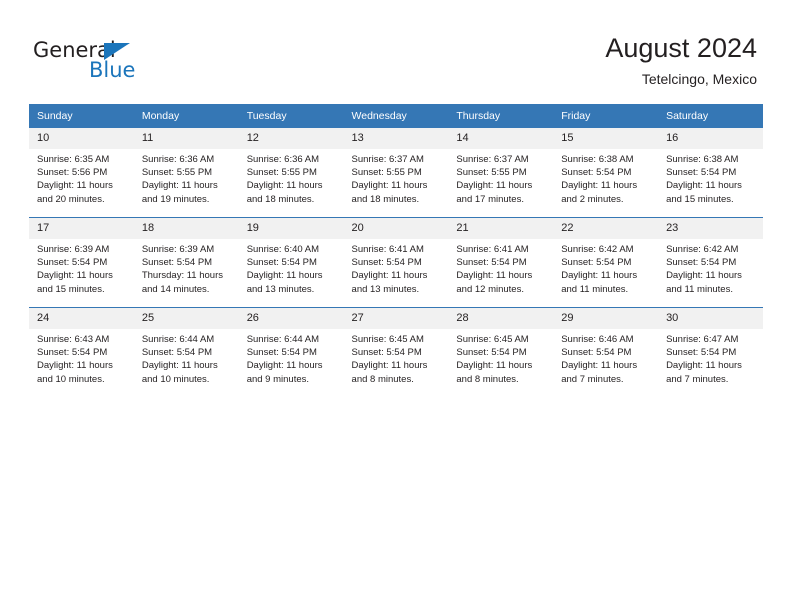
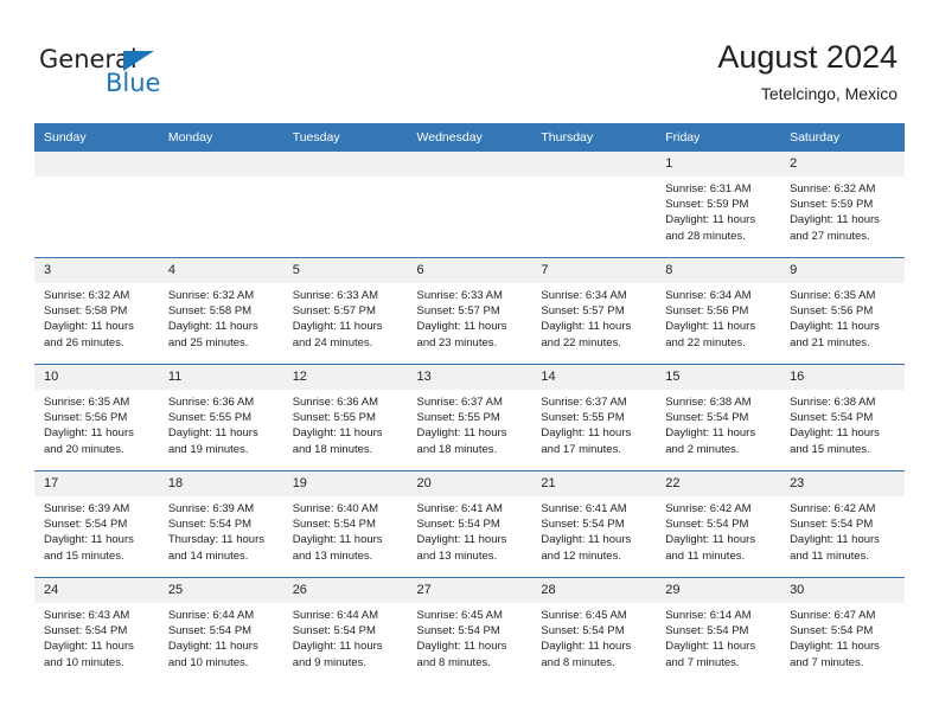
  General
  Blue
  August 2024
  Tetelcingo, Mexico
  Sunday	Monday	Tuesday	Wednesday	Thursday	Friday	Saturday
+ 					1Sunrise: 6:31 AMSunset: 5:59 PMDaylight: 11 hours and 28 minutes.	2Sunrise: 6:32 AMSunset: 5:59 PMDaylight: 11 hours and 27 minutes.
+ 3Sunrise: 6:32 AMSunset: 5:58 PMDaylight: 11 hours and 26 minutes.	4Sunrise: 6:32 AMSunset: 5:58 PMDaylight: 11 hours and 25 minutes.	5Sunrise: 6:33 AMSunset: 5:57 PMDaylight: 11 hours and 24 minutes.	6Sunrise: 6:33 AMSunset: 5:57 PMDaylight: 11 hours and 23 minutes.	7Sunrise: 6:34 AMSunset: 5:57 PMDaylight: 11 hours and 22 minutes.	8Sunrise: 6:34 AMSunset: 5:56 PMDaylight: 11 hours and 22 minutes.	9Sunrise: 6:35 AMSunset: 5:56 PMDaylight: 11 hours and 21 minutes.
  10Sunrise: 6:35 AMSunset: 5:56 PMDaylight: 11 hours and 20 minutes.	11Sunrise: 6:36 AMSunset: 5:55 PMDaylight: 11 hours and 19 minutes.	12Sunrise: 6:36 AMSunset: 5:55 PMDaylight: 11 hours and 18 minutes.	13Sunrise: 6:37 AMSunset: 5:55 PMDaylight: 11 hours and 18 minutes.	14Sunrise: 6:37 AMSunset: 5:55 PMDaylight: 11 hours and 17 minutes.	15Sunrise: 6:38 AMSunset: 5:54 PMDaylight: 11 hours and 2 minutes.	16Sunrise: 6:38 AMSunset: 5:54 PMDaylight: 11 hours and 15 minutes.
  17Sunrise: 6:39 AMSunset: 5:54 PMDaylight: 11 hours and 15 minutes.	18Sunrise: 6:39 AMSunset: 5:54 PMThursday: 11 hours and 14 minutes.	19Sunrise: 6:40 AMSunset: 5:54 PMDaylight: 11 hours and 13 minutes.	20Sunrise: 6:41 AMSunset: 5:54 PMDaylight: 11 hours and 13 minutes.	21Sunrise: 6:41 AMSunset: 5:54 PMDaylight: 11 hours and 12 minutes.	22Sunrise: 6:42 AMSunset: 5:54 PMDaylight: 11 hours and 11 minutes.	23Sunrise: 6:42 AMSunset: 5:54 PMDaylight: 11 hours and 11 minutes.
- 24Sunrise: 6:43 AMSunset: 5:54 PMDaylight: 11 hours and 10 minutes.	25Sunrise: 6:44 AMSunset: 5:54 PMDaylight: 11 hours and 10 minutes.	26Sunrise: 6:44 AMSunset: 5:54 PMDaylight: 11 hours and 9 minutes.	27Sunrise: 6:45 AMSunset: 5:54 PMDaylight: 11 hours and 8 minutes.	28Sunrise: 6:45 AMSunset: 5:54 PMDaylight: 11 hours and 8 minutes.	29Sunrise: 6:46 AMSunset: 5:54 PMDaylight: 11 hours and 7 minutes.	30Sunrise: 6:47 AMSunset: 5:54 PMDaylight: 11 hours and 7 minutes.
+ 24Sunrise: 6:43 AMSunset: 5:54 PMDaylight: 11 hours and 10 minutes.	25Sunrise: 6:44 AMSunset: 5:54 PMDaylight: 11 hours and 10 minutes.	26Sunrise: 6:44 AMSunset: 5:54 PMDaylight: 11 hours and 9 minutes.	27Sunrise: 6:45 AMSunset: 5:54 PMDaylight: 11 hours and 8 minutes.	28Sunrise: 6:45 AMSunset: 5:54 PMDaylight: 11 hours and 8 minutes.	29Sunrise: 6:14 AMSunset: 5:54 PMDaylight: 11 hours and 7 minutes.	30Sunrise: 6:47 AMSunset: 5:54 PMDaylight: 11 hours and 7 minutes.
